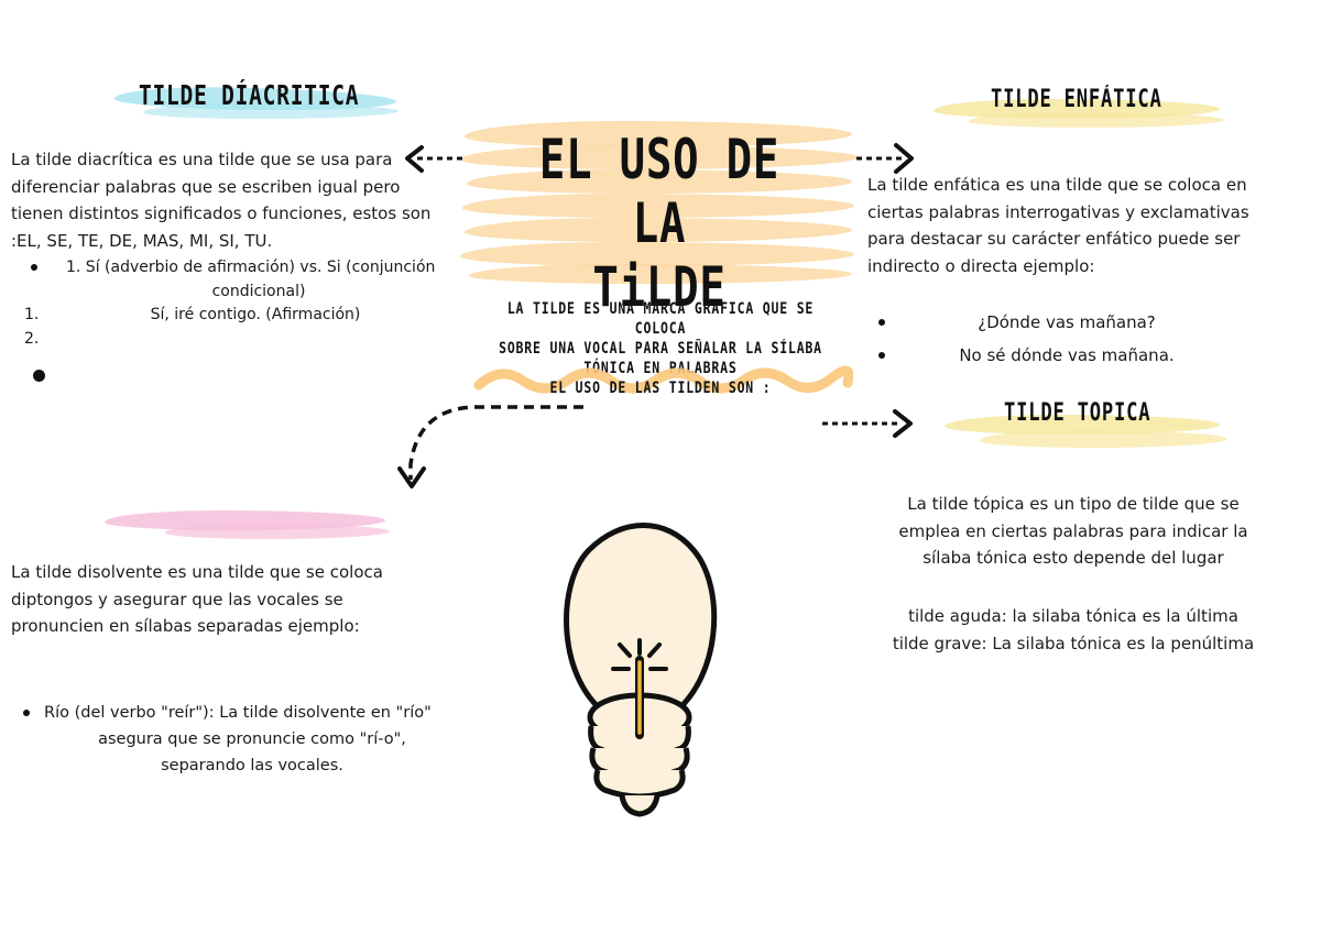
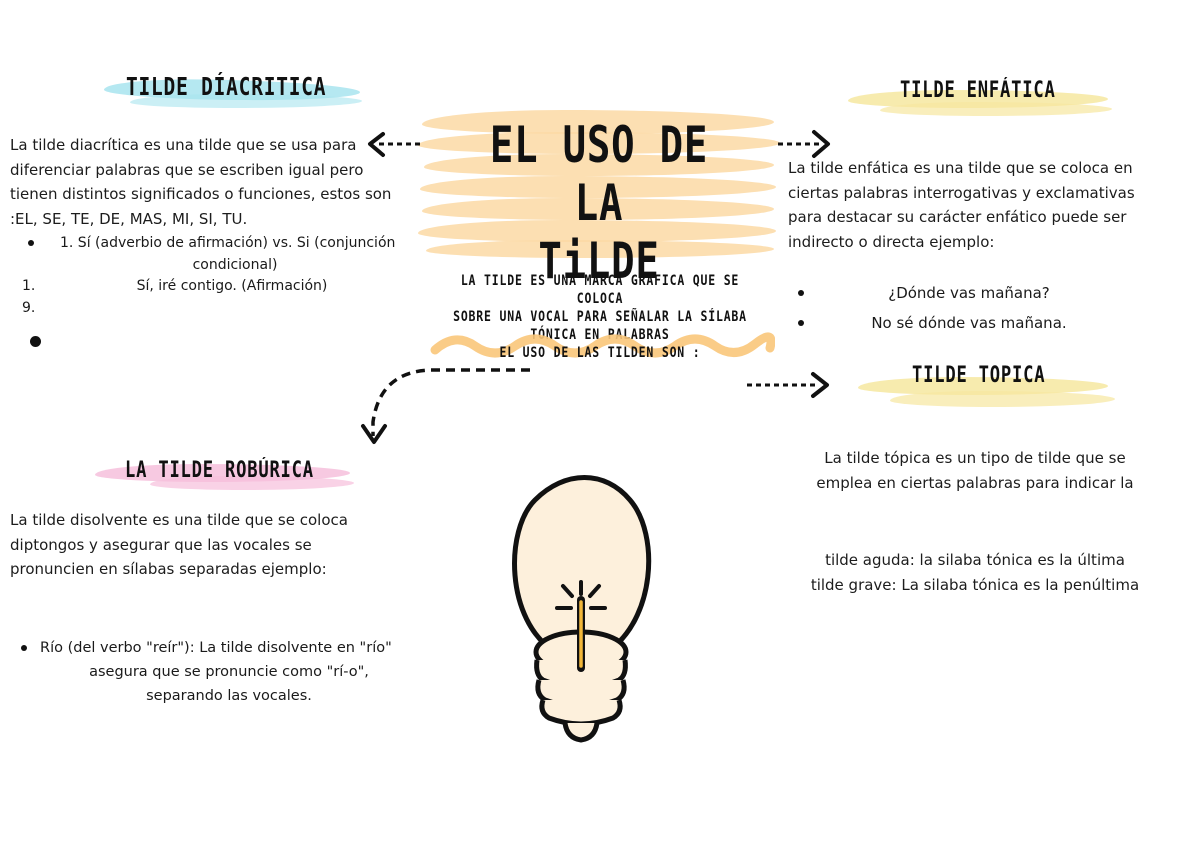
  EL USO DE LA
  TiLDE
  LA TILDE ES UNA MARCA GRÁFICA QUE SE COLOCA
  SOBRE UNA VOCAL PARA SEÑALAR LA SÍLABA
  ÓNICA ENLABRAS
  EL USO DE LAS TILDEN SON :
  TILDE DÍACRITICA
  La tilde diacrítica es una tilde que se usa para
  diferenciar palabras que se escriben igual pero
  tienen distintos significados o funciones, estos son
  :EL, SE, TE, DE, MAS, MI, SI, TU.
  1. Sí (adverbio de afirmación) vs. Si (conjunción
  condicional)
  1.
  Sí, iré contigo. (Afirmación)
- 2.
+ 9.
  TILDE ENFÁTICA
  La tilde enfática es una tilde que se coloca en
  ciertas palabras interrogativas y exclamativas
  para destacar su carácter enfático puede ser
  indirecto o directa ejemplo:
  ¿Dónde vas mañana?
  No sé dónde vas mañana.
  TILDE TOPICA
  La tilde tópica es un tipo de tilde que se
  emplea en ciertas palabras para indicar la
- sílaba tónica esto depende del lugar
  tilde aguda: la silaba tónica es la última
  tilde grave: La silaba tónica es la penúltima
+ LA TILDE ROBÚRICA
  La tilde disolvente es una tilde que se coloca
  diptongos y asegurar que las vocales se
  pronuncien en sílabas separadas ejemplo:
  Río (del verbo "reír"): La tilde disolvente en "río"
  asegura que se pronuncie como "rí-o",
  separando las vocales.
